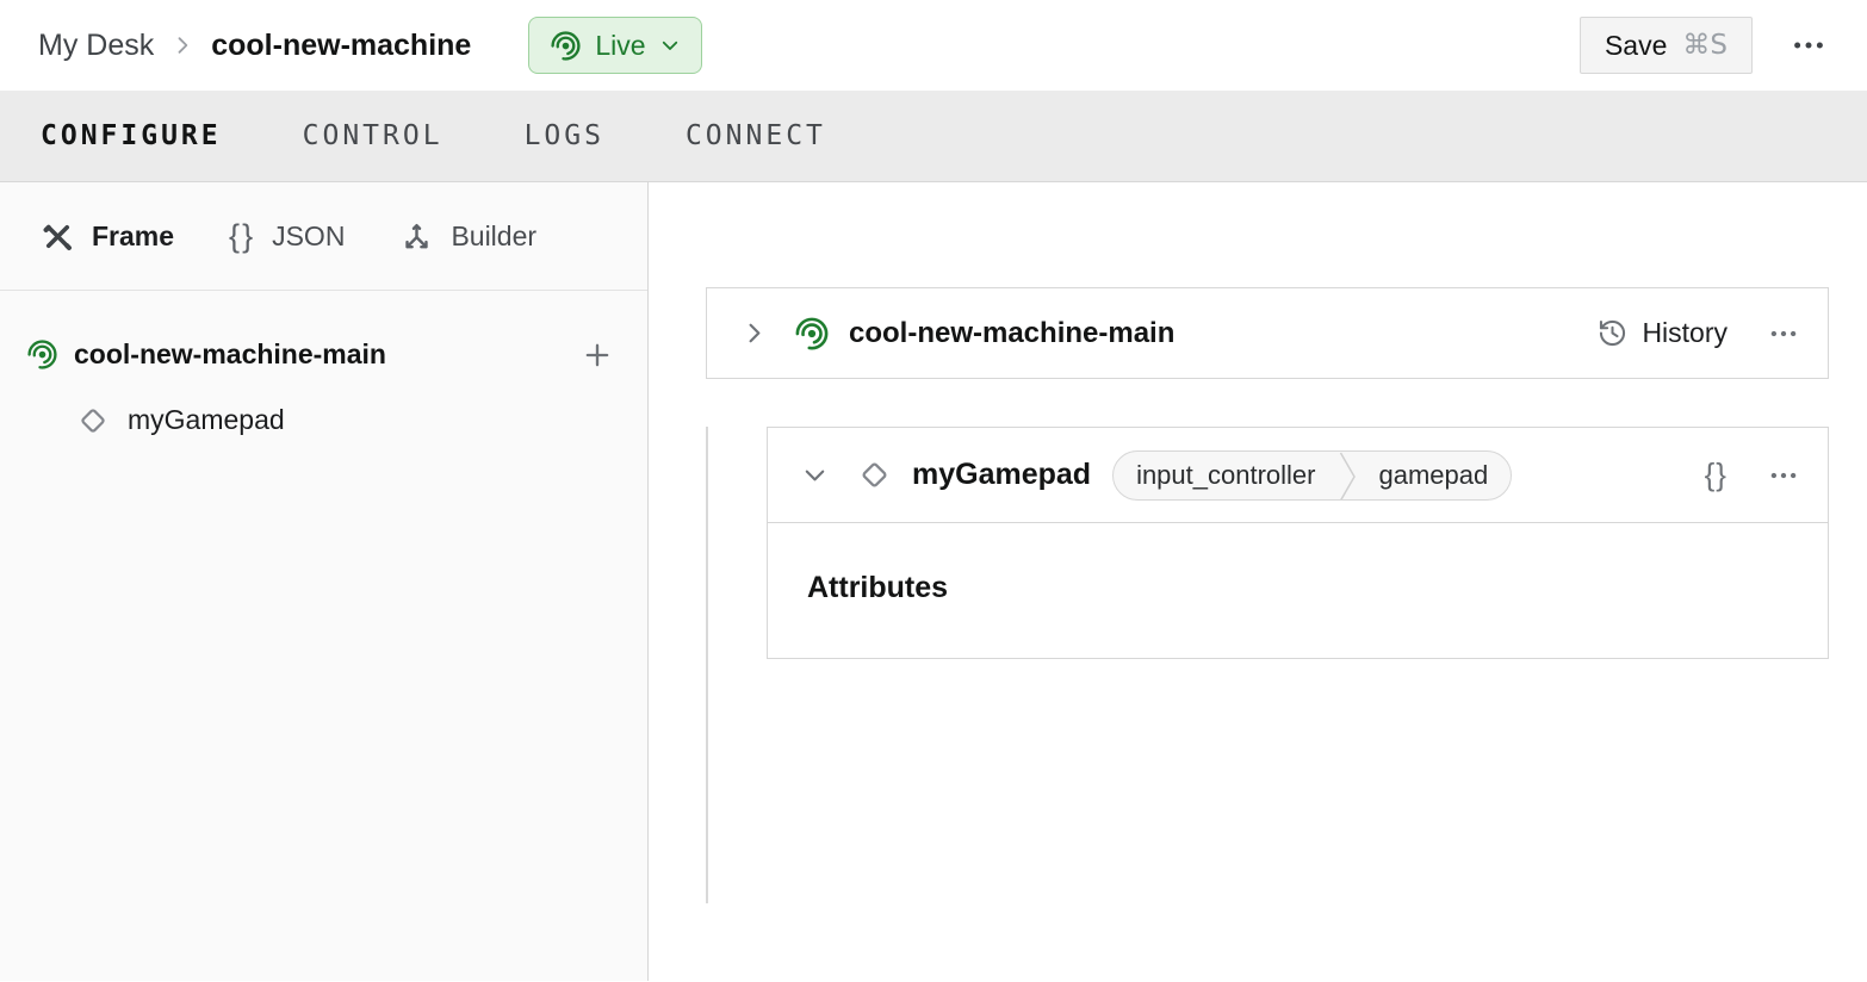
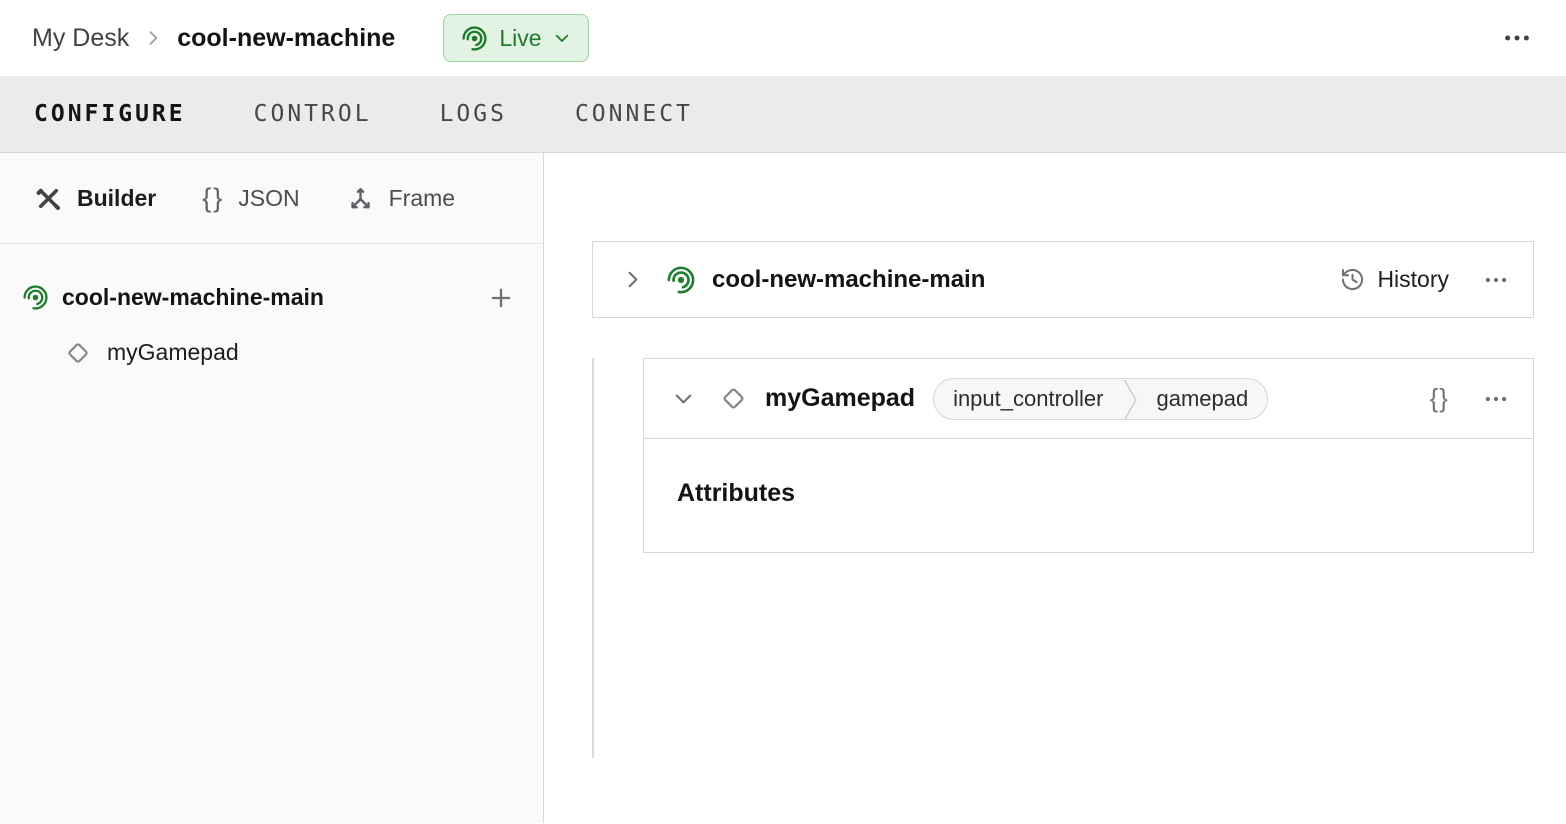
  My Desk
  cool-new-machine
  Live
- Save
- ⌘S
  CONFIGURE
  CONTROL
  LOGS
  CONNECT
- Frame
+ Builder
  {}
  JSON
- Builder
+ Frame
  cool-new-machine-main
  myGamepad
  cool-new-machine-main
  History
  myGamepad
  input_controller
  gamepad
  {}
  Attributes
